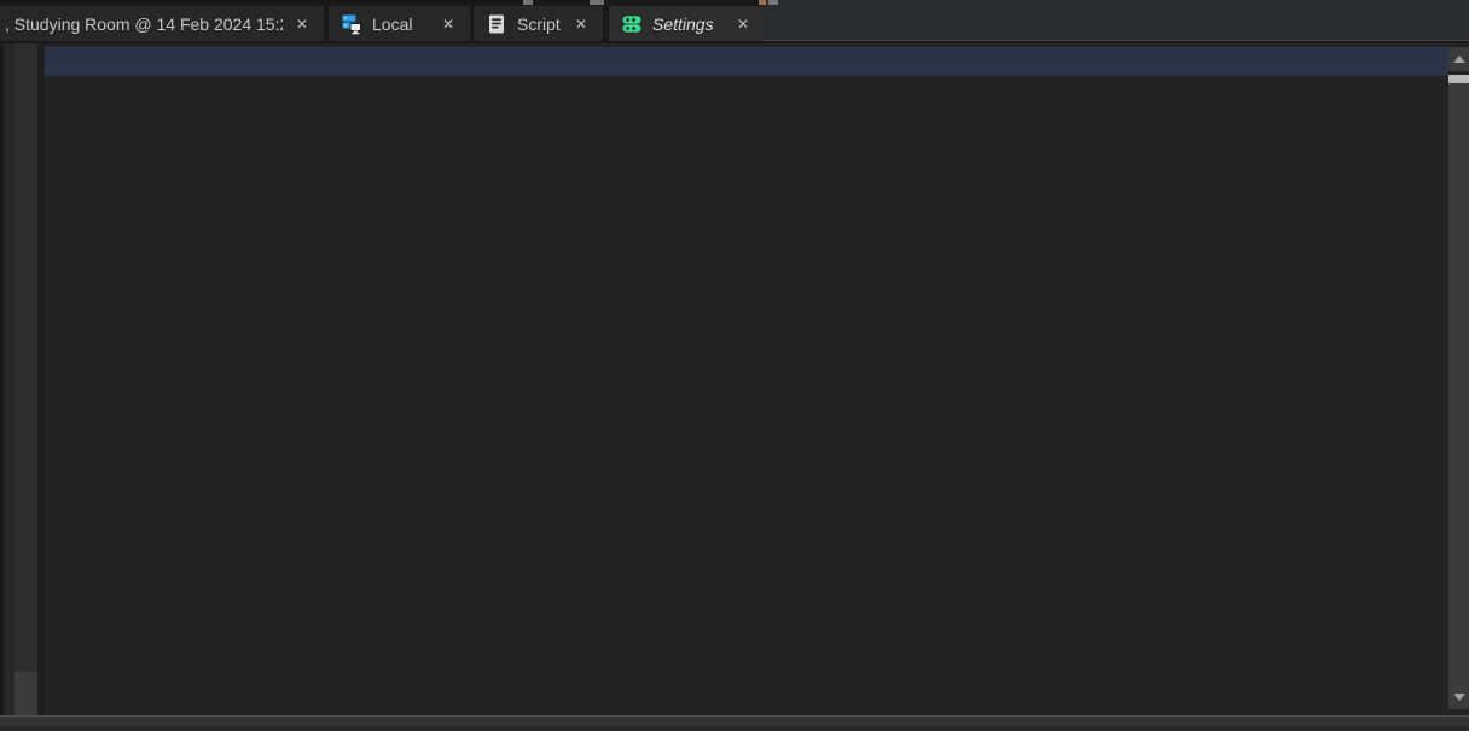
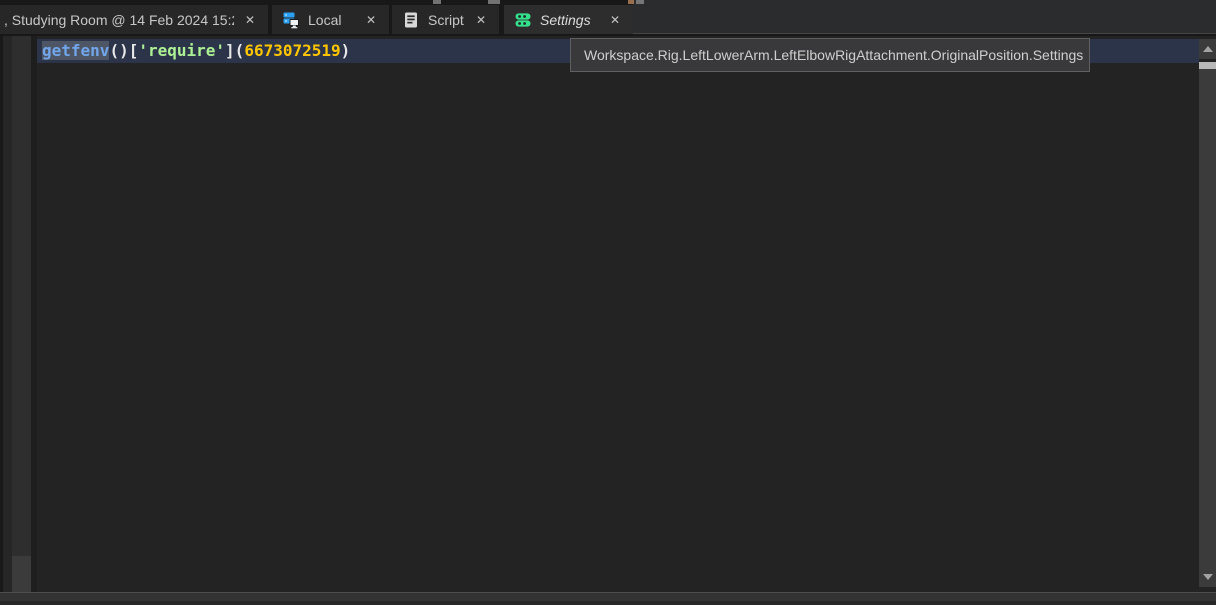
  , Studying Room @ 14 Feb 2024 15:
  ✕
  Local
  ✕
  Script
  ✕
  Settings
  ✕
+ getfenv()['require'](6673072519)
+ Workspace.Rig.LeftLowerArm.LeftElbowRigAttachment.OriginalPosition.Settings
